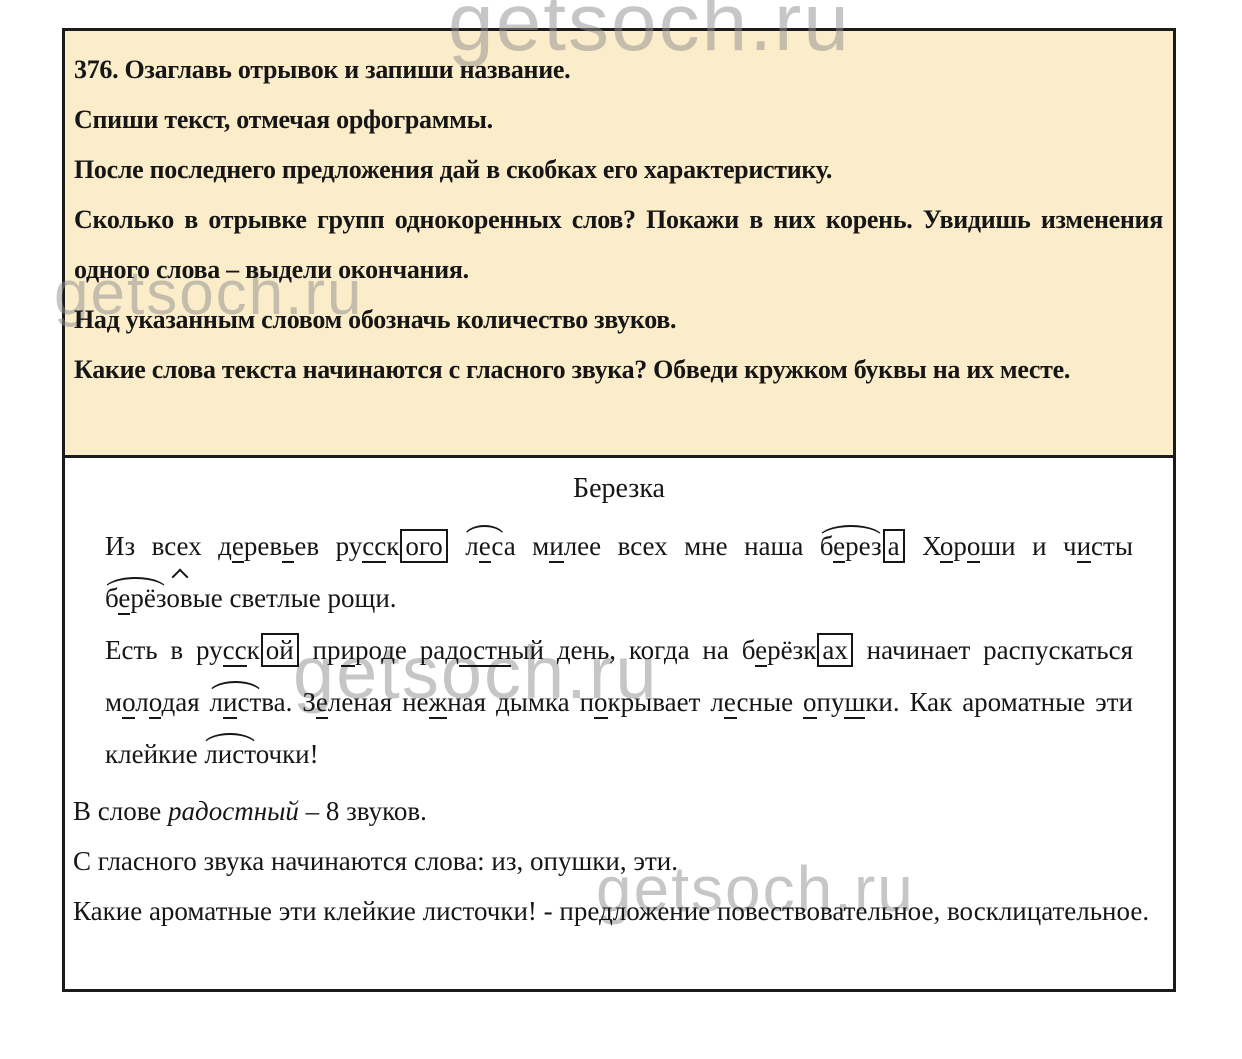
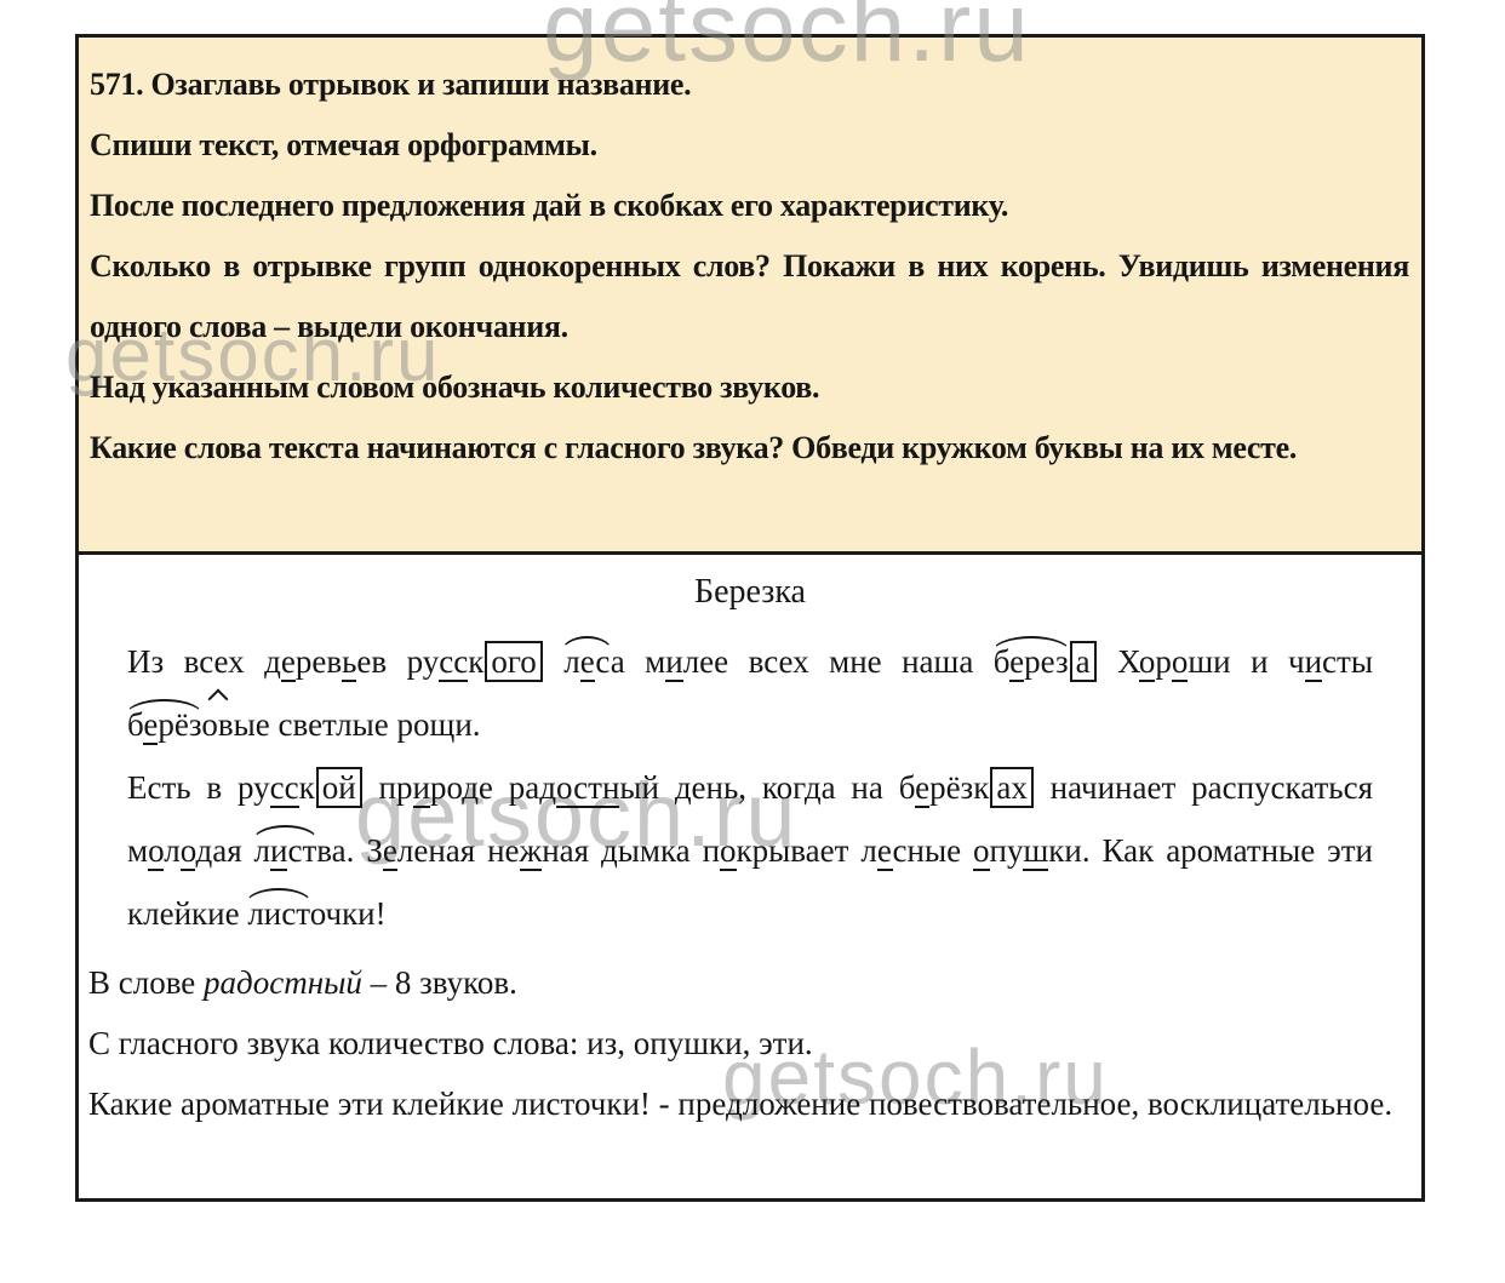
  getsoch.ru
  getsoch.ru
  getsoch.ru
  getsoch.ru
- 376. Озаглавь отрывок и запиши название.
+ 571. Озаглавь отрывок и запиши название.
  Спиши текст, отмечая орфограммы.
  После последнего предложения дай в скобках его характеристику.
  Сколько в отрывке групп однокоренных слов? Покажи в них корень. Увидишь изменения одного слова – выдели окончания.
  Над указанным словом обозначь количество звуков.
  Какие слова текста начинаются с гласного звука? Обведи кружком буквы на их месте.
  Березка
  Из всех деревьев русск ого леса милее всех мне наша берез а Хороши и чисты берёзовые светлые рощи.
  Есть в русск ой природе радостный день, когда на берёзк ах начинает распускаться молодая листва. Зеленая нежная дымка покрывает лесные опушки. Как ароматные эти клейкие листочки!
  В слове радостный – 8 звуков.
- С гласного звука начинаются слова: из, опушки, эти.
+ С гласного звука количество слова: из, опушки, эти.
  Какие ароматные эти клейкие листочки! - предложение повествовательное, восклицательное.
